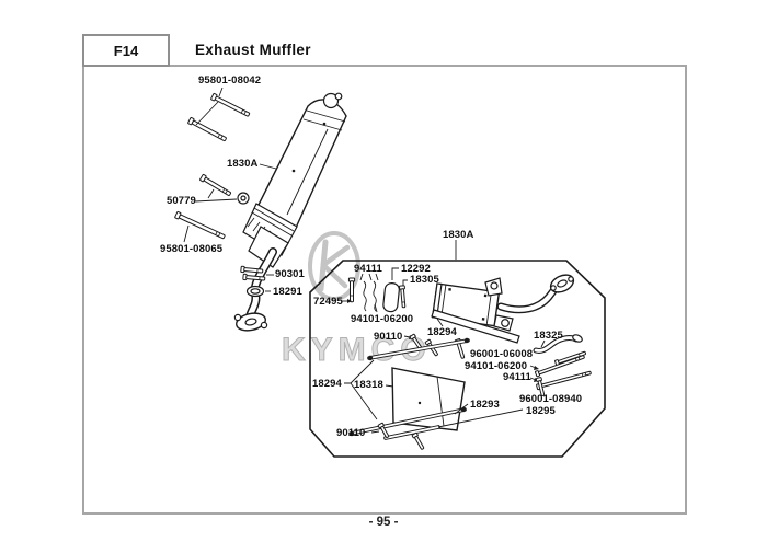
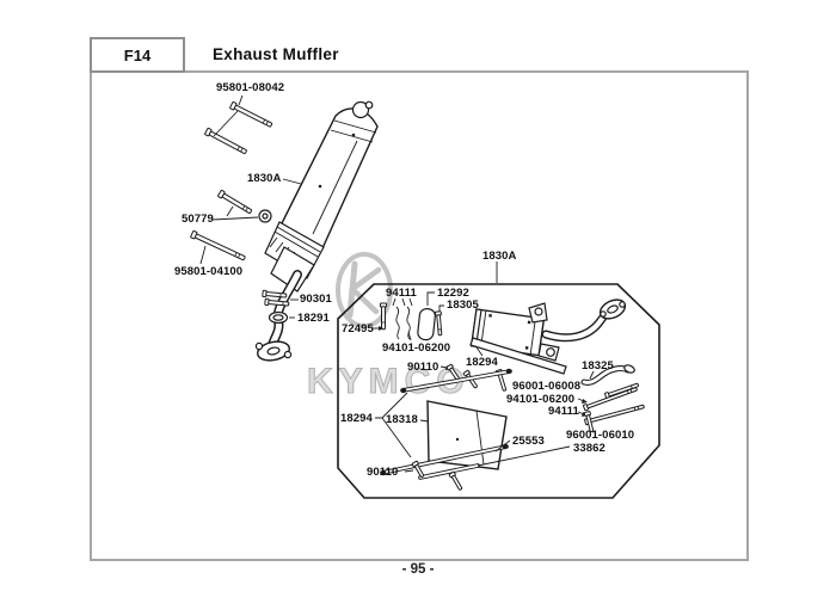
  KYMC
  F14
  Exhaust Muffler
  95801-08042
  1830A
  50779
- 95801-08065
+ 95801-04100
  90301
  18291
  1830A
  94111
  12292
  18305
  72495
  94101-06200
  18294
  90110
  96001-06008
  94101-06200
  94111
  18325
  18294
  18318
- 18293
+ 25553
- 96001-08940
+ 96001-06010
- 18295
+ 33862
  90110
  - 95 -
